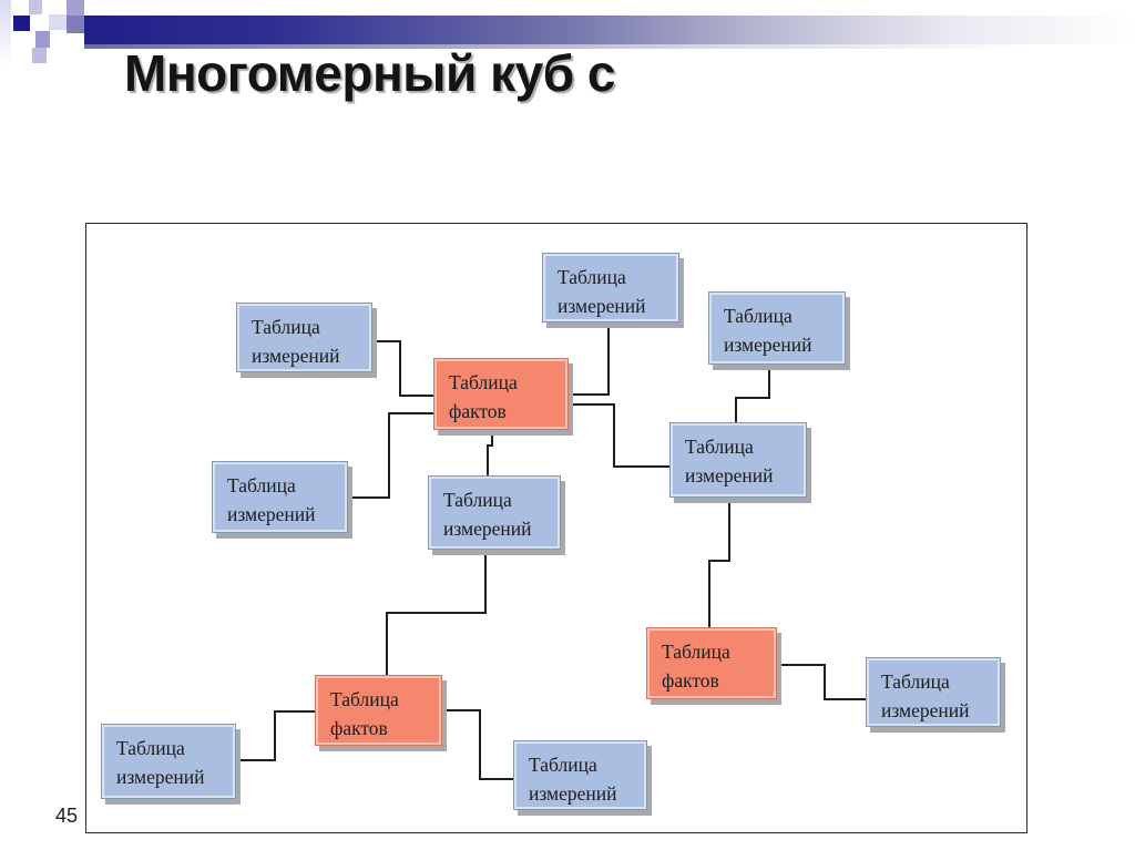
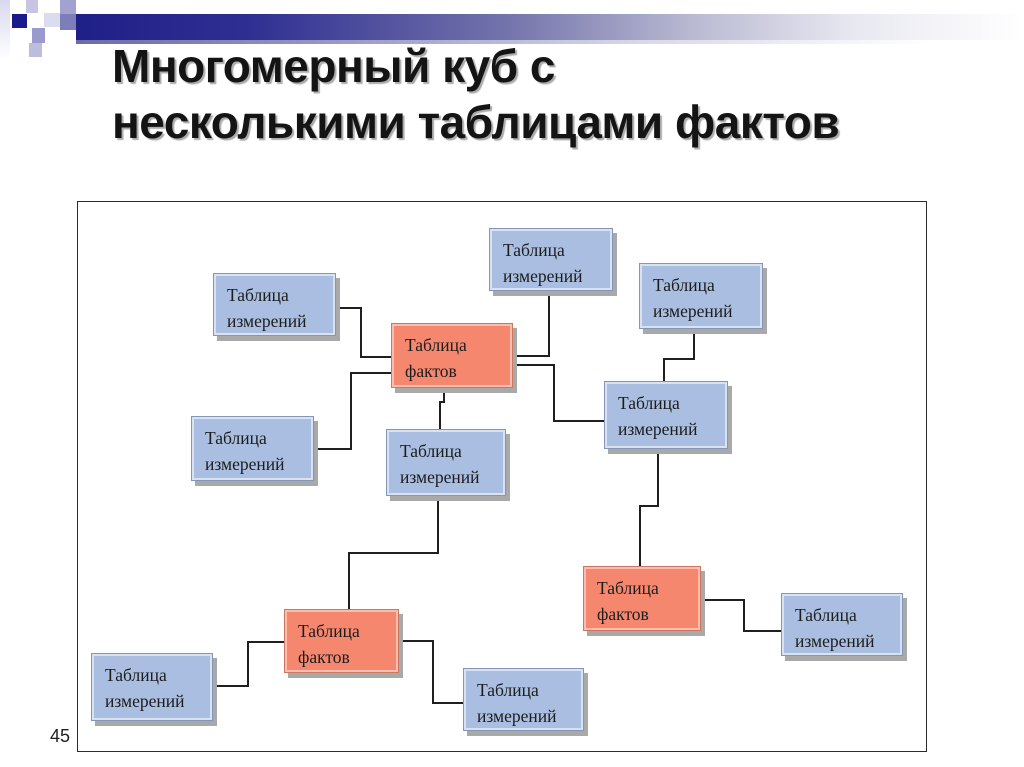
  Многомерный куб с
+ несколькими таблицами фактов
  Таблица измерений
  Таблица измерений
  Таблица измерений
  Таблица фактов
  Таблица измерений
  Таблица измерений
  Таблица измерений
  Таблица фактов
  Таблица измерений
  Таблица фактов
  Таблица измерений
  Таблица измерений
  45
